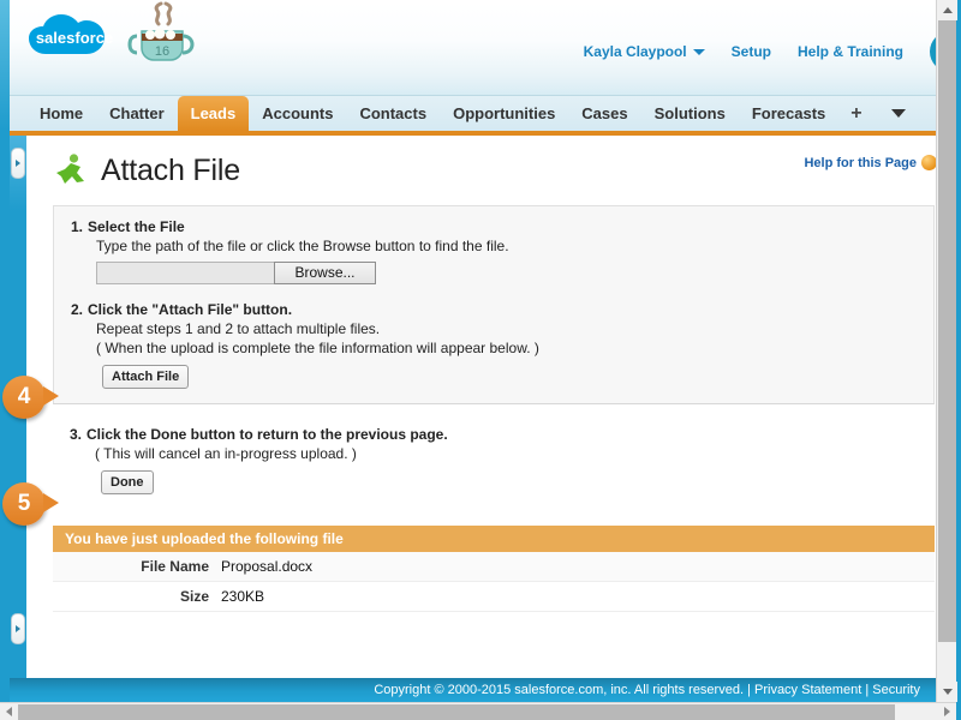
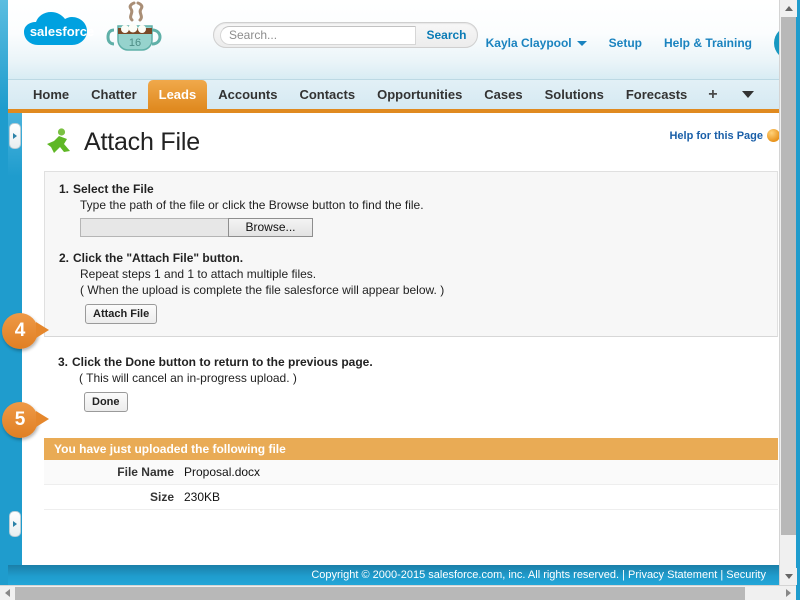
  salesforce
  16
+ Search...
+ Search
  Kayla Claypool
  Setup
  Help & Training
  Home
  Chatter
  Leads
  Accounts
  Contacts
  Opportunities
  Cases
  Solutions
  Forecasts
  +
  Help for this Page
  Attach File
  1. Select the File
  Type the path of the file or click the Browse button to find the file.
  Browse...
  2. Click the "Attach File" button.
- Repeat steps 1 and 2 to attach multiple files.
+ Repeat steps 1 and 1 to attach multiple files.
- ( When the upload is complete the file information will appear below. )
+ ( When the upload is complete the file salesforce will appear below. )
  Attach File
  3. Click the Done button to return to the previous page.
  ( This will cancel an in-progress upload. )
  Done
  You have just uploaded the following file
  File Name	Proposal.docx
  Size	230KB
  Copyright © 2000-2015 salesforce.com, inc. All rights reserved. | Privacy Statement | Security
  4
  5
